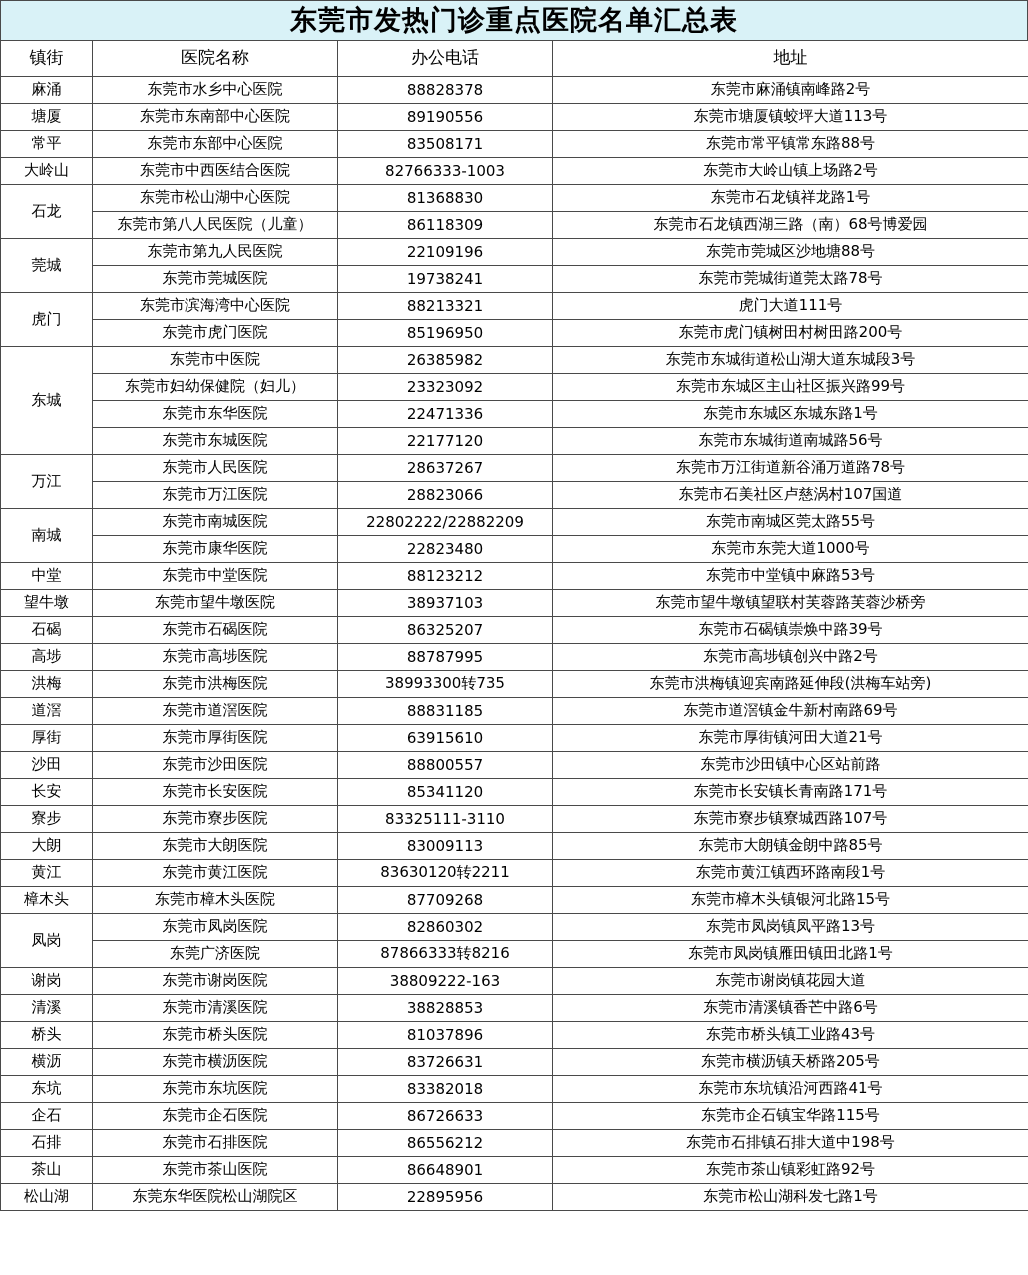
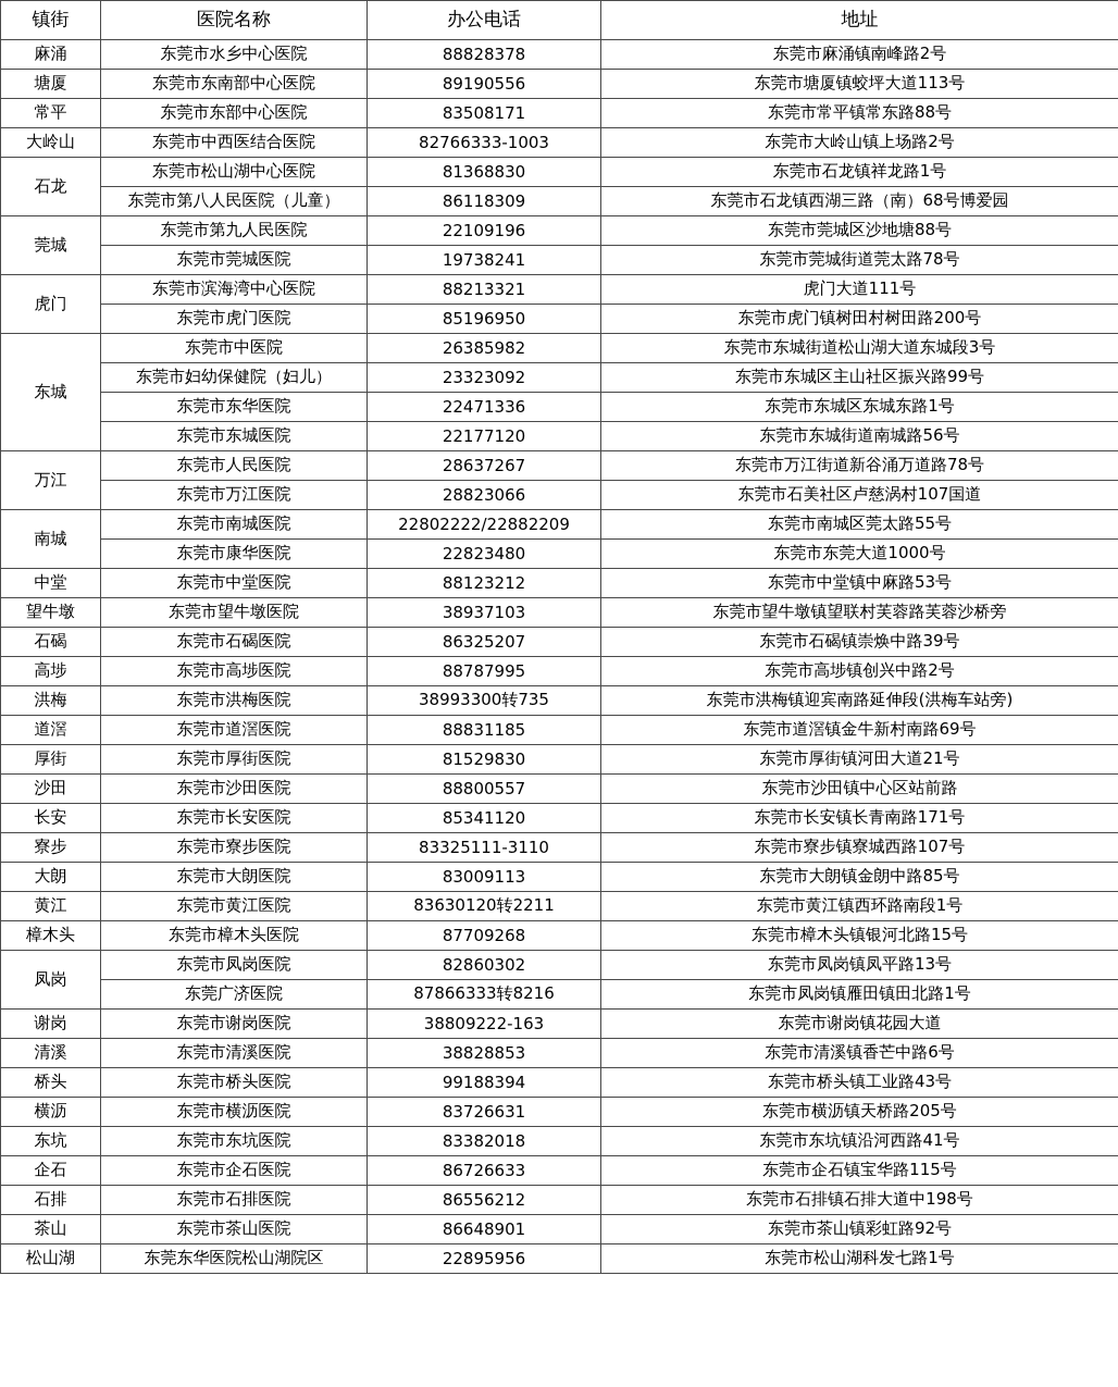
- 东莞市发热门诊重点医院名单汇总表
  镇街	医院名称	办公电话	地址
  麻涌	东莞市水乡中心医院	88828378	东莞市麻涌镇南峰路2号
  塘厦	东莞市东南部中心医院	89190556	东莞市塘厦镇蛟坪大道113号
  常平	东莞市东部中心医院	83508171	东莞市常平镇常东路88号
  大岭山	东莞市中西医结合医院	82766333-1003	东莞市大岭山镇上场路2号
  石龙	东莞市松山湖中心医院	81368830	东莞市石龙镇祥龙路1号
  东莞市第八人民医院（儿童）	86118309	东莞市石龙镇西湖三路（南）68号博爱园
  莞城	东莞市第九人民医院	22109196	东莞市莞城区沙地塘88号
  东莞市莞城医院	19738241	东莞市莞城街道莞太路78号
  虎门	东莞市滨海湾中心医院	88213321	虎门大道111号
  东莞市虎门医院	85196950	东莞市虎门镇树田村树田路200号
  东城	东莞市中医院	26385982	东莞市东城街道松山湖大道东城段3号
  东莞市妇幼保健院（妇儿）	23323092	东莞市东城区主山社区振兴路99号
  东莞市东华医院	22471336	东莞市东城区东城东路1号
  东莞市东城医院	22177120	东莞市东城街道南城路56号
  万江	东莞市人民医院	28637267	东莞市万江街道新谷涌万道路78号
  东莞市万江医院	28823066	东莞市石美社区卢慈涡村107国道
  南城	东莞市南城医院	22802222/22882209	东莞市南城区莞太路55号
  东莞市康华医院	22823480	东莞市东莞大道1000号
  中堂	东莞市中堂医院	88123212	东莞市中堂镇中麻路53号
  望牛墩	东莞市望牛墩医院	38937103	东莞市望牛墩镇望联村芙蓉路芙蓉沙桥旁
  石碣	东莞市石碣医院	86325207	东莞市石碣镇崇焕中路39号
  高埗	东莞市高埗医院	88787995	东莞市高埗镇创兴中路2号
  洪梅	东莞市洪梅医院	38993300转735	东莞市洪梅镇迎宾南路延伸段(洪梅车站旁)
  道滘	东莞市道滘医院	88831185	东莞市道滘镇金牛新村南路69号
- 厚街	东莞市厚街医院	63915610	东莞市厚街镇河田大道21号
+ 厚街	东莞市厚街医院	81529830	东莞市厚街镇河田大道21号
  沙田	东莞市沙田医院	88800557	东莞市沙田镇中心区站前路
  长安	东莞市长安医院	85341120	东莞市长安镇长青南路171号
  寮步	东莞市寮步医院	83325111-3110	东莞市寮步镇寮城西路107号
  大朗	东莞市大朗医院	83009113	东莞市大朗镇金朗中路85号
  黄江	东莞市黄江医院	83630120转2211	东莞市黄江镇西环路南段1号
  樟木头	东莞市樟木头医院	87709268	东莞市樟木头镇银河北路15号
  凤岗	东莞市凤岗医院	82860302	东莞市凤岗镇凤平路13号
  东莞广济医院	87866333转8216	东莞市凤岗镇雁田镇田北路1号
  谢岗	东莞市谢岗医院	38809222-163	东莞市谢岗镇花园大道
  清溪	东莞市清溪医院	38828853	东莞市清溪镇香芒中路6号
- 桥头	东莞市桥头医院	81037896	东莞市桥头镇工业路43号
+ 桥头	东莞市桥头医院	99188394	东莞市桥头镇工业路43号
  横沥	东莞市横沥医院	83726631	东莞市横沥镇天桥路205号
  东坑	东莞市东坑医院	83382018	东莞市东坑镇沿河西路41号
  企石	东莞市企石医院	86726633	东莞市企石镇宝华路115号
  石排	东莞市石排医院	86556212	东莞市石排镇石排大道中198号
  茶山	东莞市茶山医院	86648901	东莞市茶山镇彩虹路92号
  松山湖	东莞东华医院松山湖院区	22895956	东莞市松山湖科发七路1号
